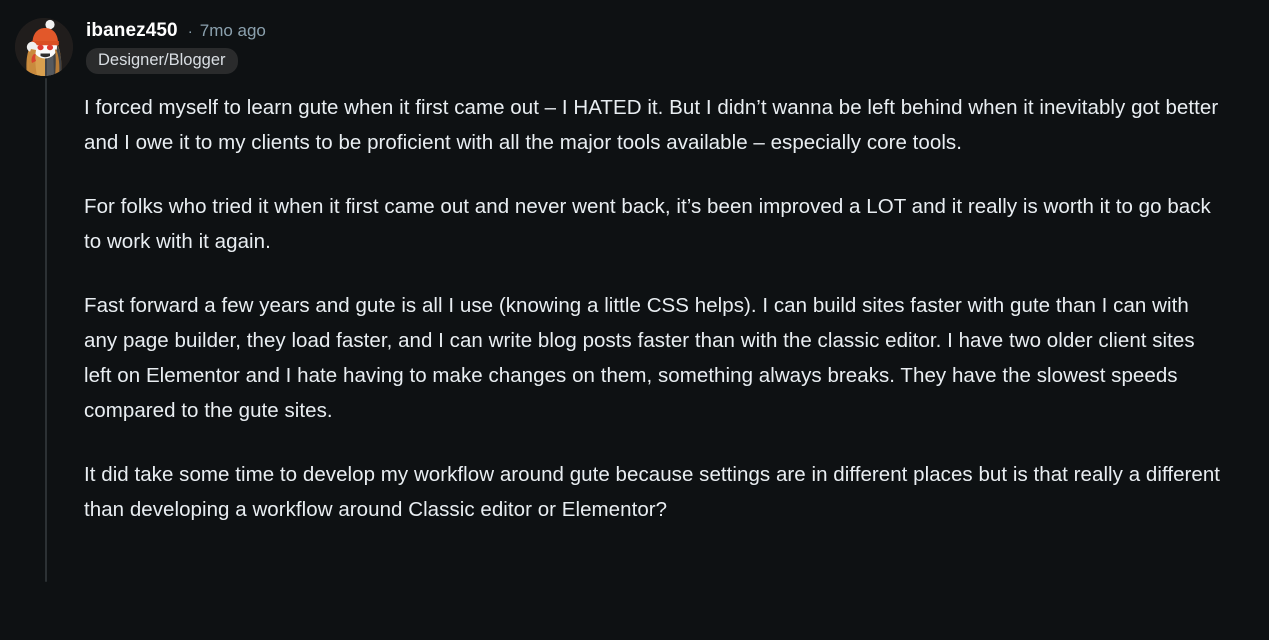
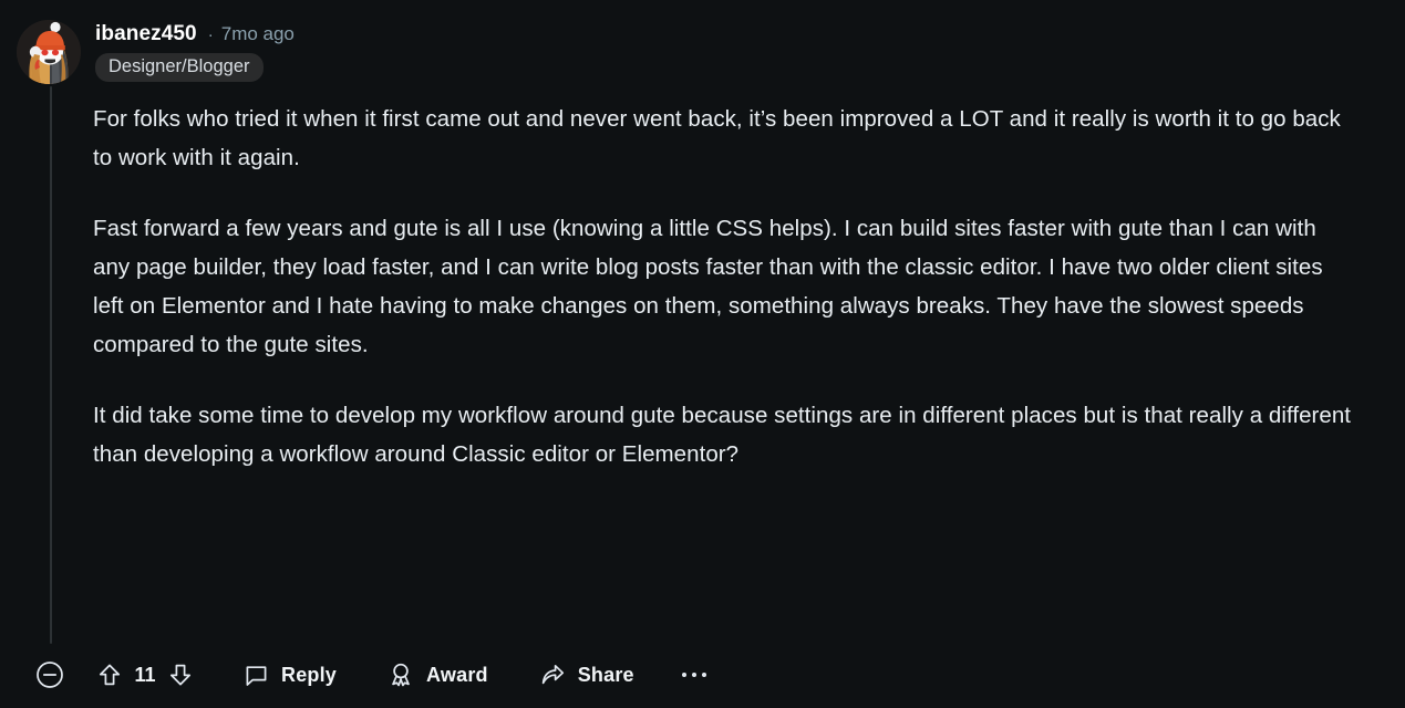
  ibanez450
  ·
  7mo ago
  Designer/Blogger
- I forced myself to learn gute when it first came out – I HATED it. But I didn’t wanna be left behind when it inevitably got better and I owe it to my clients to be proficient with all the major tools available – especially core tools.
  For folks who tried it when it first came out and never went back, it’s been improved a LOT and it really is worth it to go back to work with it again.
  Fast forward a few years and gute is all I use (knowing a little CSS helps). I can build sites faster with gute than I can with any page builder, they load faster, and I can write blog posts faster than with the classic editor. I have two older client sites left on Elementor and I hate having to make changes on them, something always breaks. They have the slowest speeds compared to the gute sites.
  It did take some time to develop my workflow around gute because settings are in different places but is that really a different than developing a workflow around Classic editor or Elementor?
+ 11
+ Reply
+ Award
+ Share
